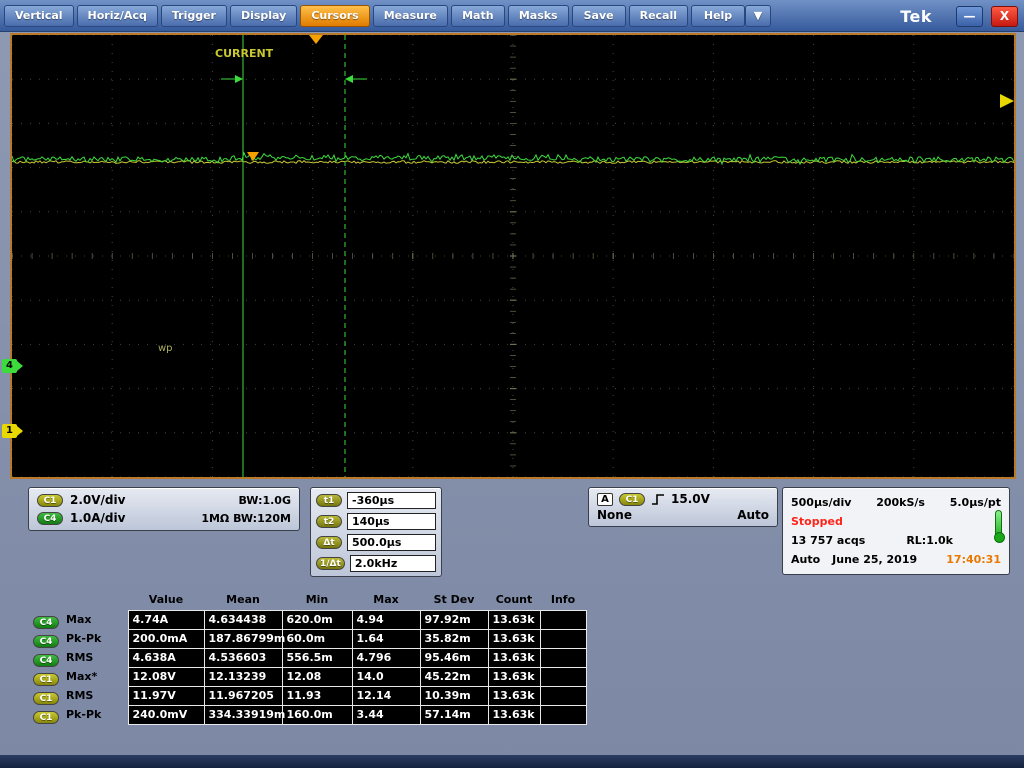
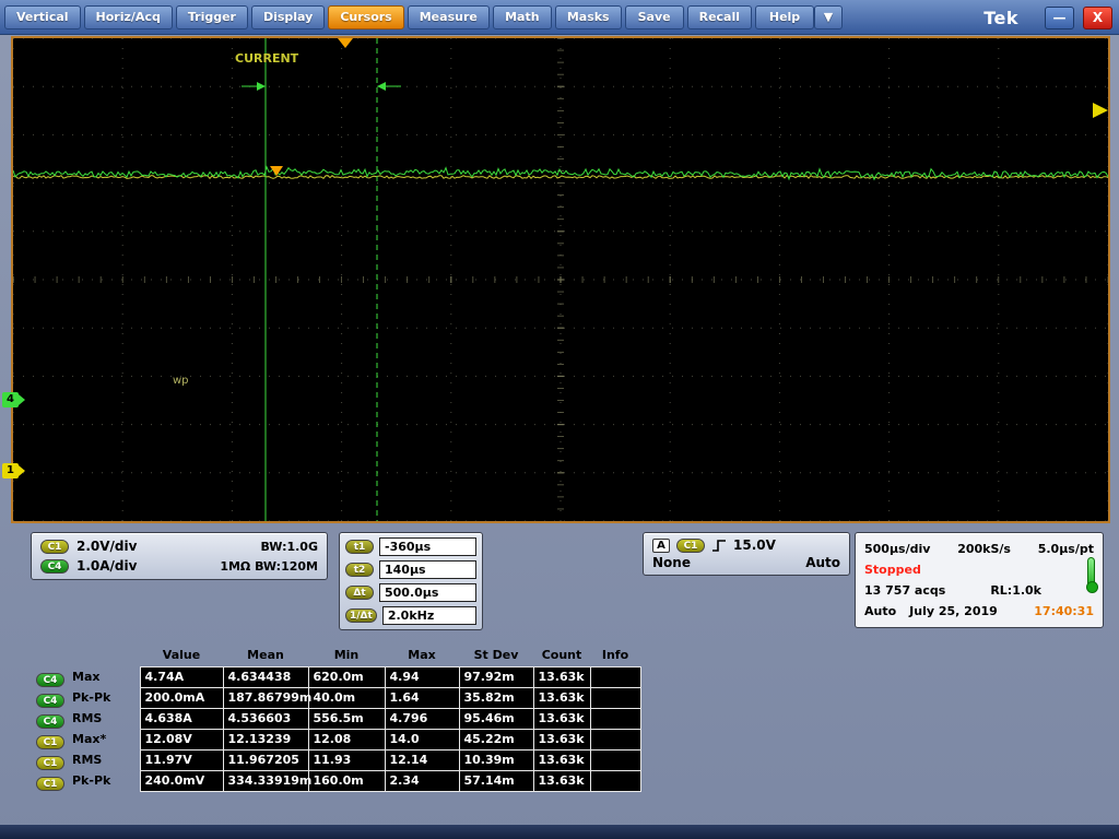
  Vertical
  Horiz/Acq
  Trigger
  Display
  Cursors
  Measure
  Math
  Masks
  Save
  Recall
  Help
  ▼
  Tek
  —
  X
  CURRENT
  wp
  4
  1
  C1
  2.0V/div
  BW:1.0G
  C4
  1.0A/div
  1MΩ BW:120M
  t1
  -360µs
  t2
  140µs
  Δt
  500.0µs
  1/Δt
  2.0kHz
  A
  C1
  15.0V
  None
  Auto
  500µs/div
  200kS/s
  5.0µs/pt
  Stopped
  13 757 acqs
  RL:1.0k
  Auto
- June 25, 2019
+ July 25, 2019
  17:40:31
  		Value	Mean	Min	Max	St Dev	Count	Info
  C4	Max	4.74A	4.634438	620.0m	4.94	97.92m	13.63k
- C4	Pk-Pk	200.0mA	187.86799m	60.0m	1.64	35.82m	13.63k
+ C4	Pk-Pk	200.0mA	187.86799m	40.0m	1.64	35.82m	13.63k
  C4	RMS	4.638A	4.536603	556.5m	4.796	95.46m	13.63k
  C1	Max*	12.08V	12.13239	12.08	14.0	45.22m	13.63k
  C1	RMS	11.97V	11.967205	11.93	12.14	10.39m	13.63k
- C1	Pk-Pk	240.0mV	334.33919m	160.0m	3.44	57.14m	13.63k
+ C1	Pk-Pk	240.0mV	334.33919m	160.0m	2.34	57.14m	13.63k
